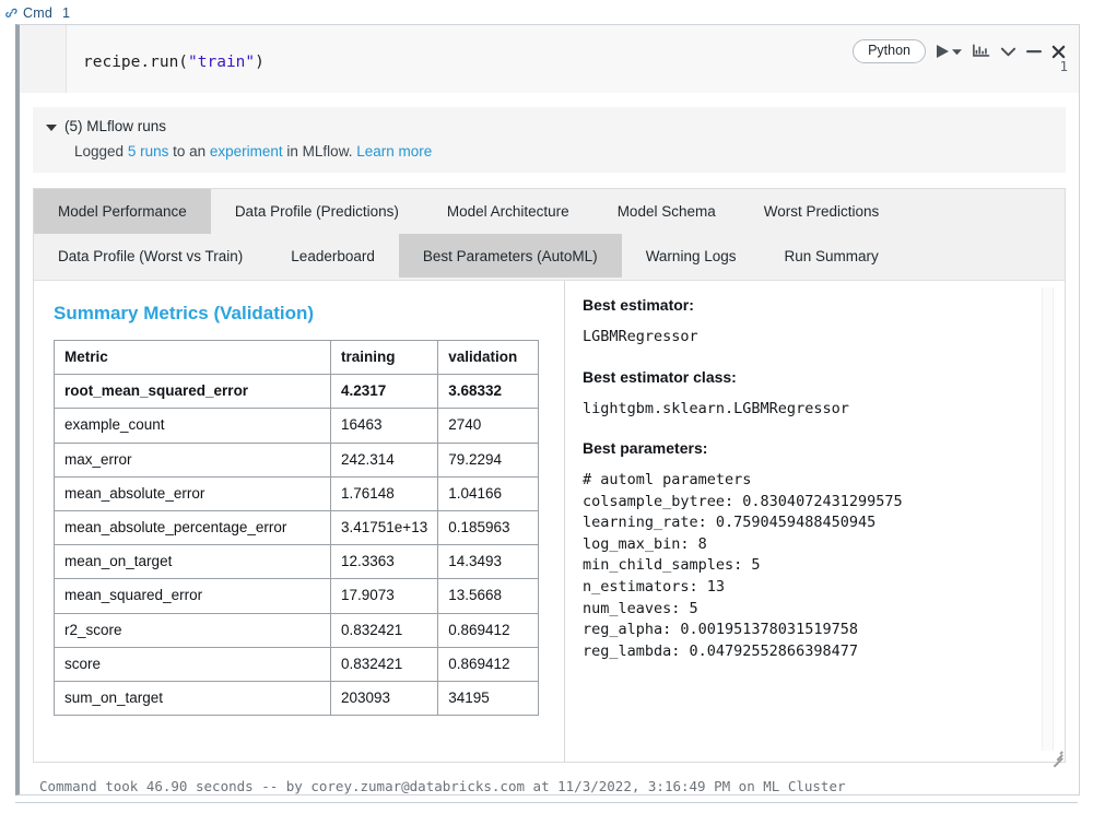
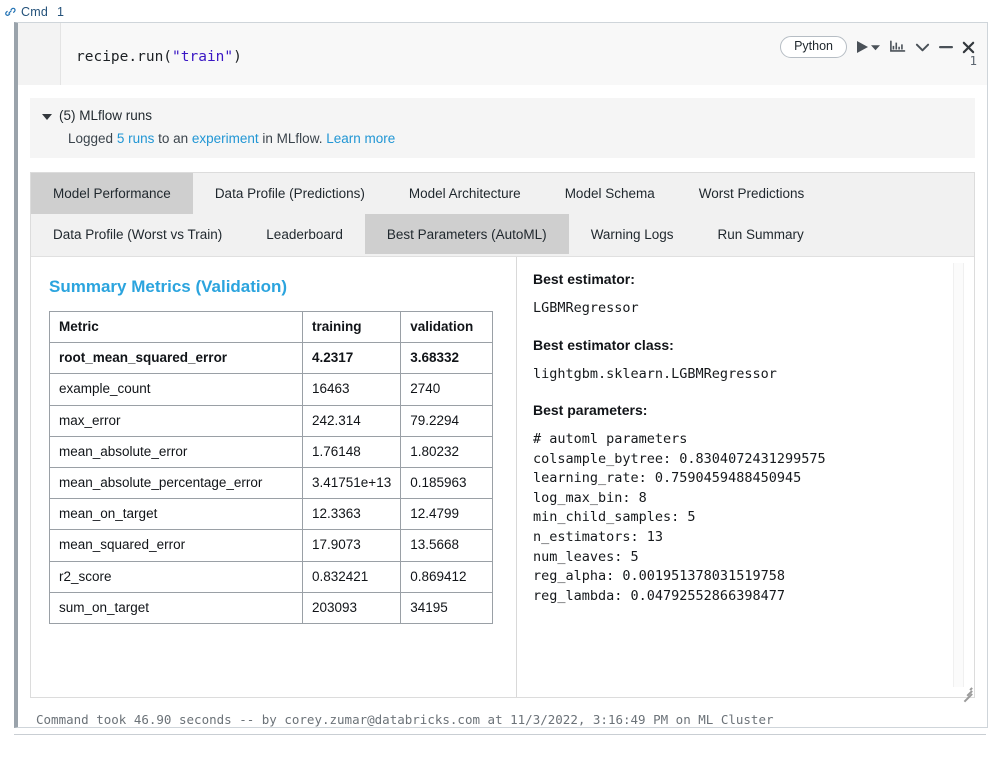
  Cmd
  1
  1
  recipe.run("train")
  Python
  (5) MLflow runs
  Logged 5 runs to an experiment in MLflow. Learn more
  Model Performance
  Data Profile (Predictions)
  Model Architecture
  Model Schema
  Worst Predictions
  Data Profile (Worst vs Train)
  Leaderboard
  Best Parameters (AutoML)
  Warning Logs
  Run Summary
  Summary Metrics (Validation)
  Metric	training	validation
  root_mean_squared_error	4.2317	3.68332
  example_count	16463	2740
  max_error	242.314	79.2294
- mean_absolute_error	1.76148	1.04166
+ mean_absolute_error	1.76148	1.80232
  mean_absolute_percentage_error	3.41751e+13	0.185963
- mean_on_target	12.3363	14.3493
+ mean_on_target	12.3363	12.4799
  mean_squared_error	17.9073	13.5668
  r2_score	0.832421	0.869412
- score	0.832421	0.869412
  sum_on_target	203093	34195
  Best estimator:
  LGBMRegressor
  Best estimator class:
  lightgbm.sklearn.LGBMRegressor
  Best parameters:
  # automl parameters
  colsample_bytree: 0.8304072431299575
  learning_rate: 0.7590459488450945
  log_max_bin: 8
  min_child_samples: 5
  n_estimators: 13
  num_leaves: 5
  reg_alpha: 0.001951378031519758
  reg_lambda: 0.04792552866398477
  Command took 46.90 seconds -- by corey.zumar@databricks.com at 11/3/2022, 3:16:49 PM on ML Cluster
